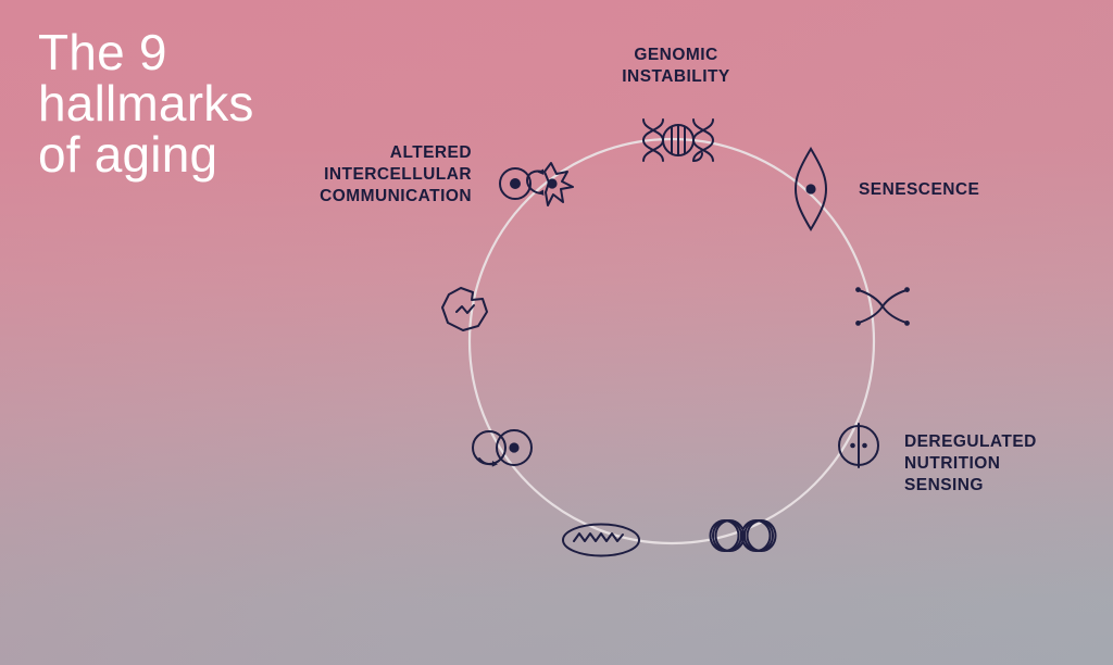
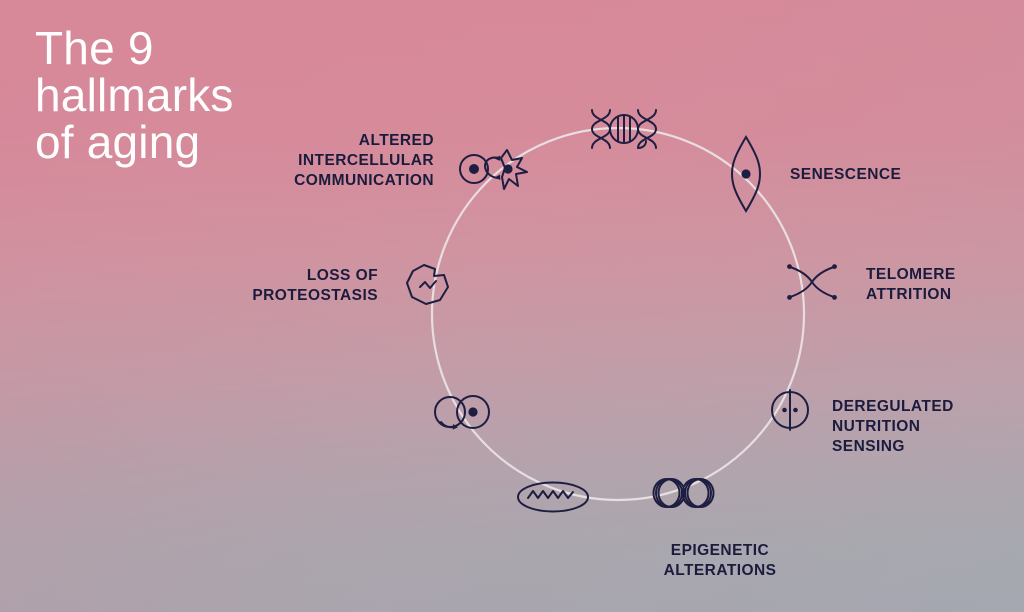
  The 9
  hallmarks
  of aging
- GENOMIC
- INSTABILITY
  SENESCENCE
+ TELOMERE
+ ATTRITION
  DEREGULATED
  NUTRITION
  SENSING
+ EPIGENETIC
+ ALTERATIONS
+ LOSS OF
+ PROTEOSTASIS
  ALTERED
  INTERCELLULAR
  COMMUNICATION
